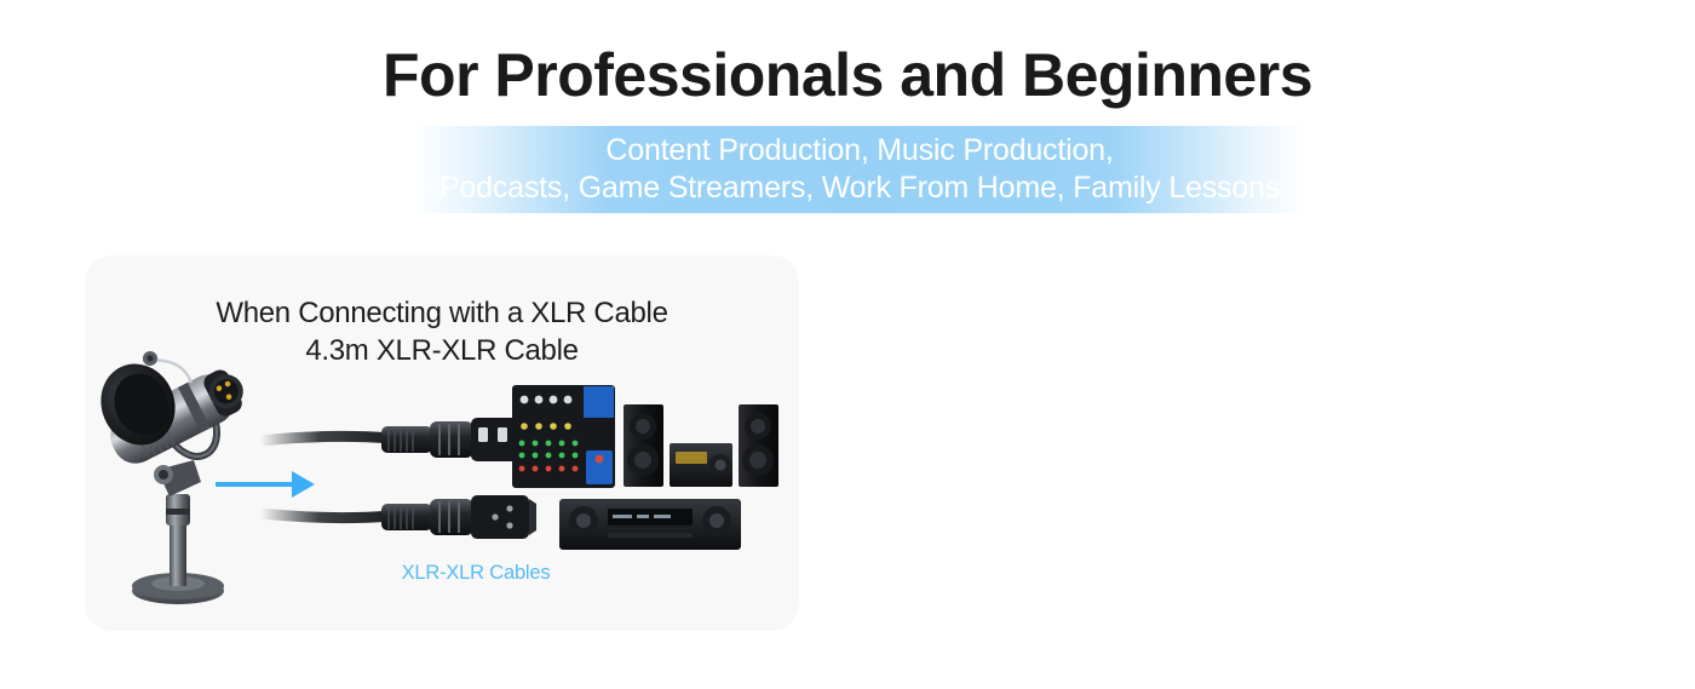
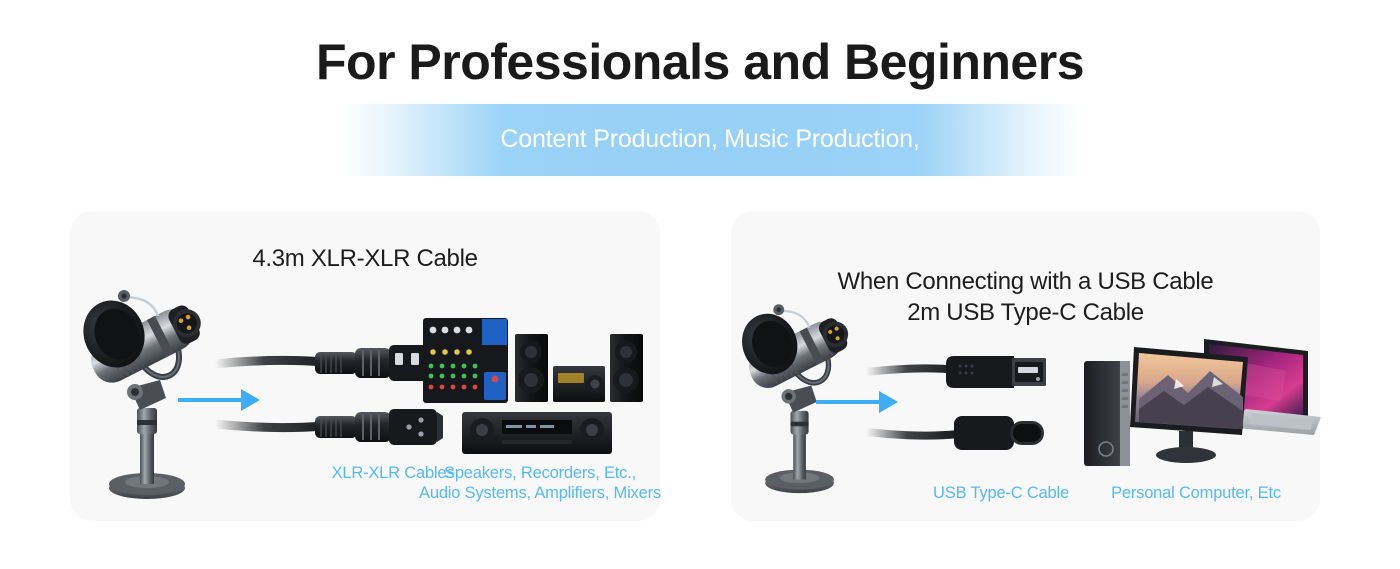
  For Professionals and Beginners
  Content Production, Music Production,
- Podcasts, Game Streamers, Work From Home, Family Lessons
- When Connecting with a XLR Cable
  4.3m XLR-XLR Cable
  XLR-XLR Cables
+ Speakers, Recorders, Etc.,
+ Audio Systems, Amplifiers, Mixers
+ When Connecting with a USB Cable
+ 2m USB Type-C Cable
+ USB Type-C Cable
+ Personal Computer, Etc
